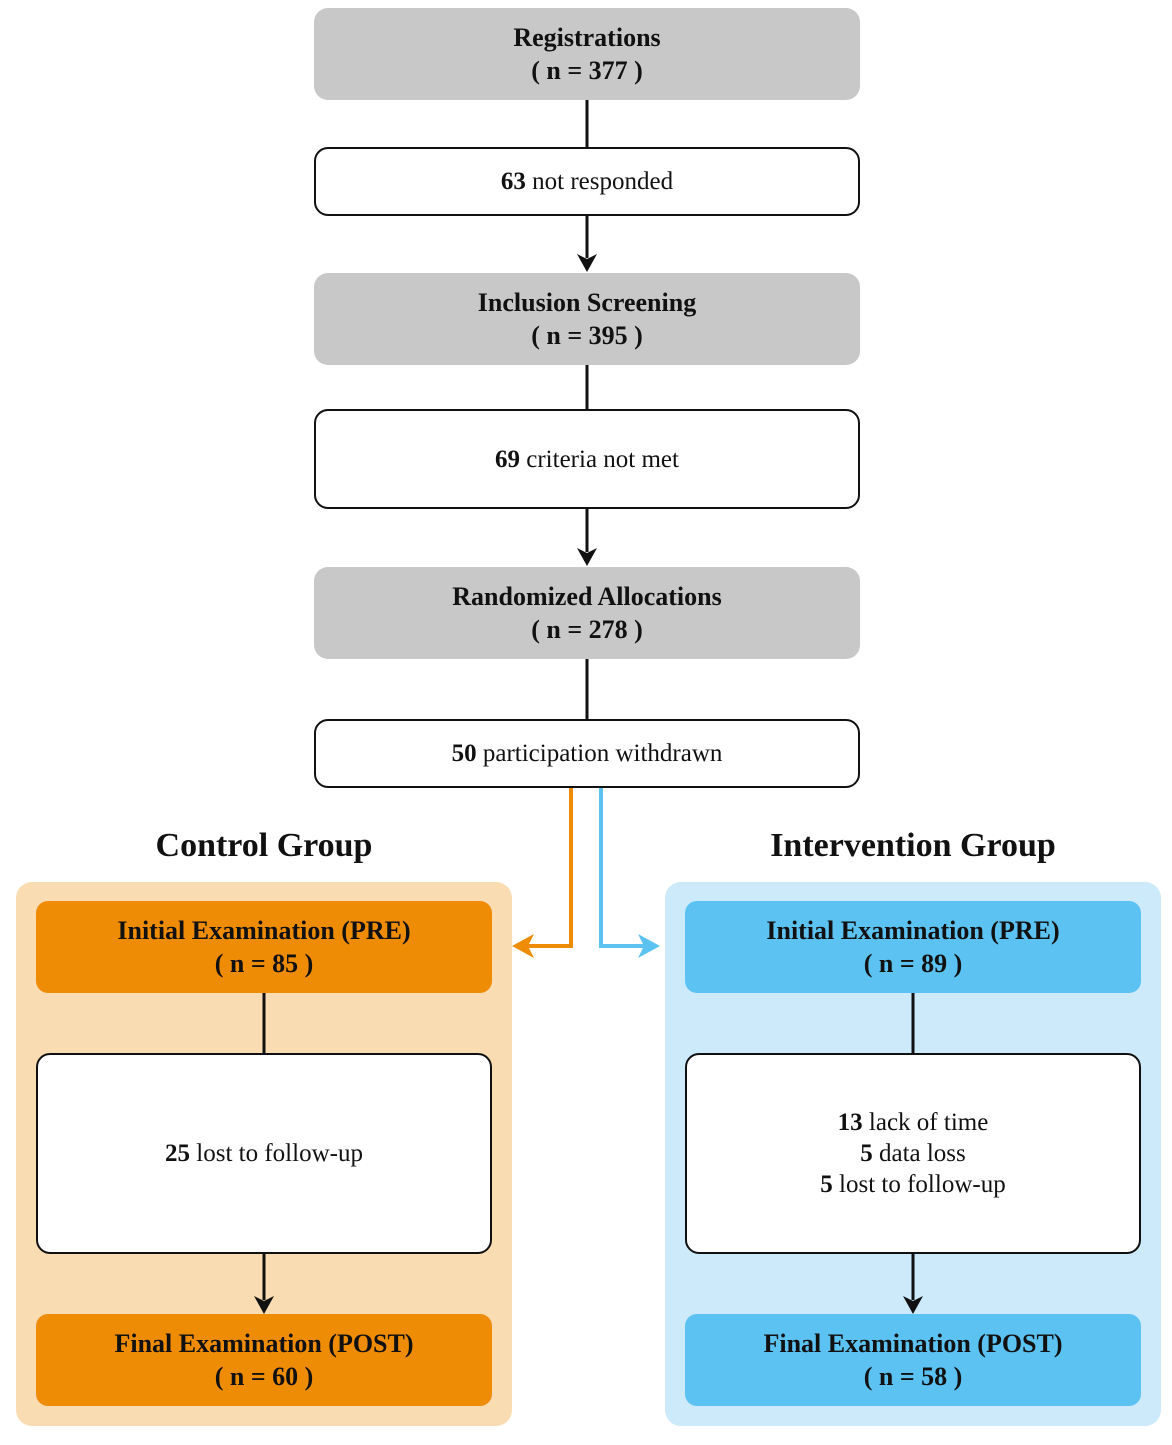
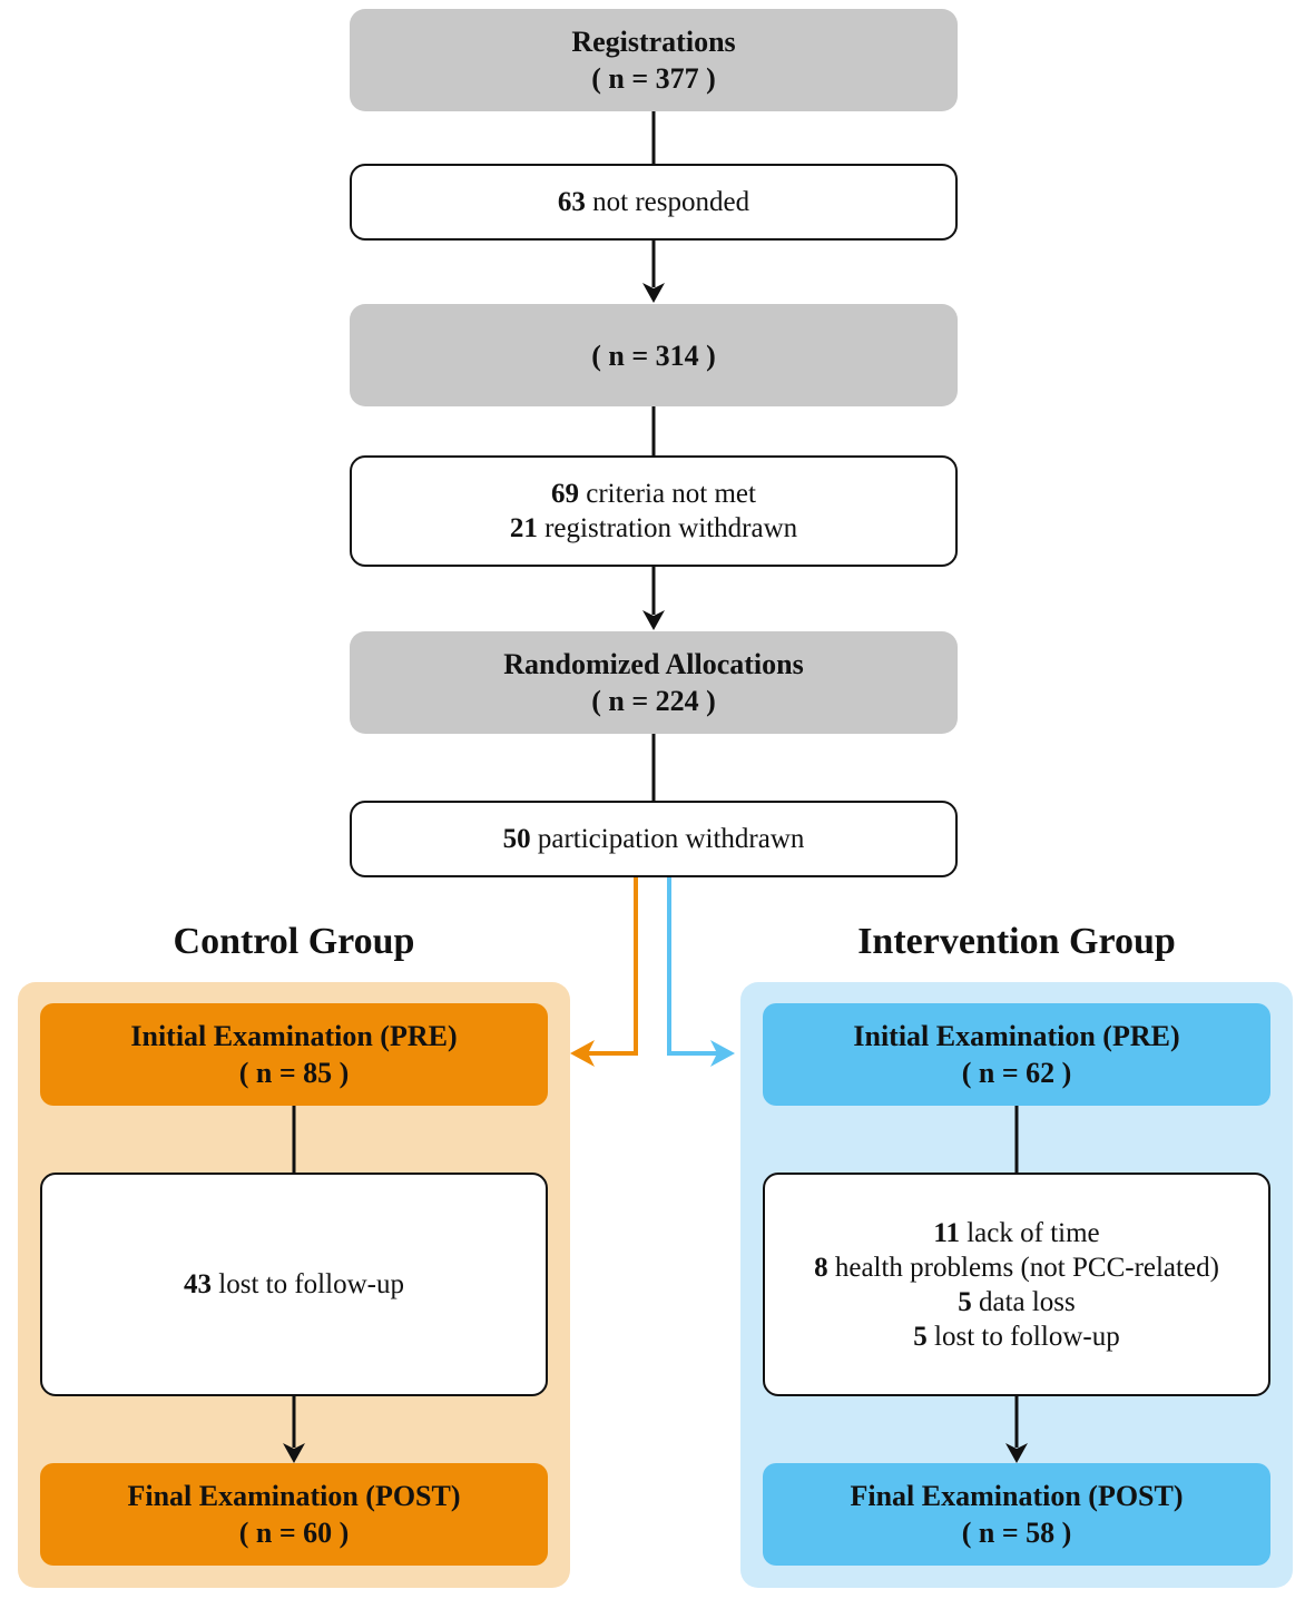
  Registrations
  ( n = 377 )
  63 not responded
- Inclusion Screening
- ( n = 395 )
+ ( n = 314 )
  69 criteria not met
+ 21 registration withdrawn
  Randomized Allocations
- ( n = 278 )
+ ( n = 224 )
  50 participation withdrawn
  Control Group
  Intervention Group
  Initial Examination (PRE)
  ( n = 85 )
- 25 lost to follow-up
+ 43 lost to follow-up
  Final Examination (POST)
  ( n = 60 )
  Initial Examination (PRE)
- ( n = 89 )
+ ( n = 62 )
- 13 lack of time
+ 11 lack of time
+ 8 health problems (not PCC-related)
  5 data loss
  5 lost to follow-up
  Final Examination (POST)
  ( n = 58 )
